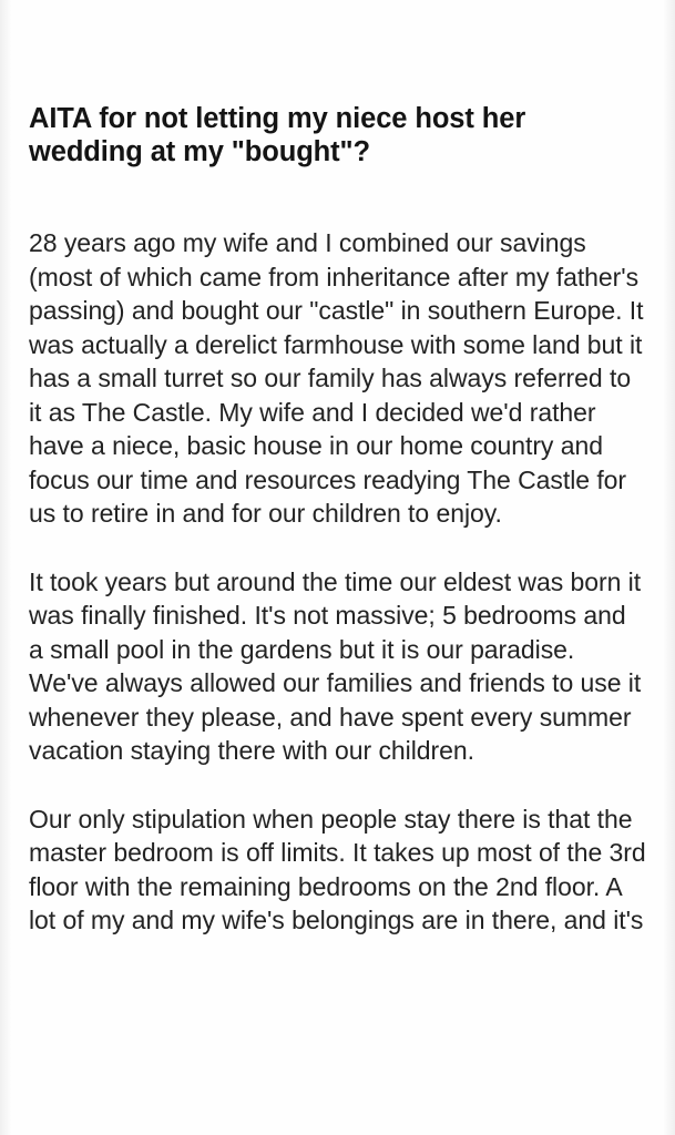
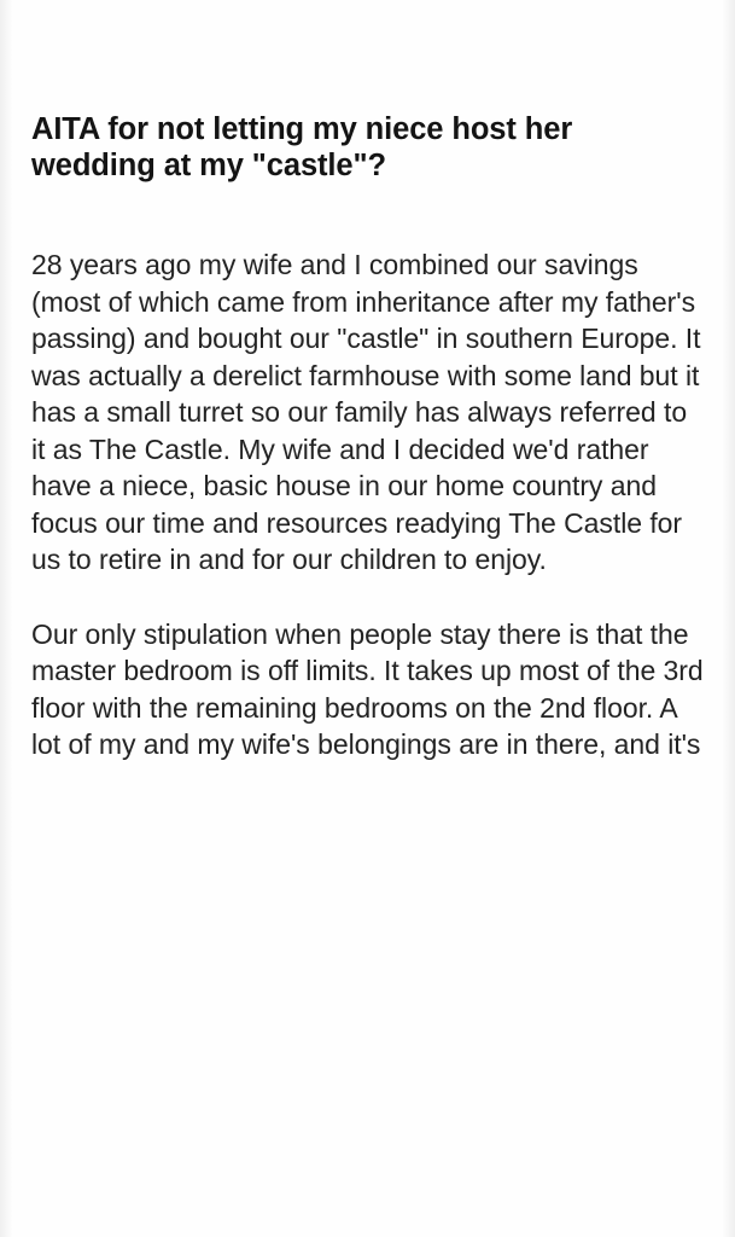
- AITA for not letting my niece host her wedding at my "bought"?
+ AITA for not letting my niece host her wedding at my "castle"?
  28 years ago my wife and I combined our savings (most of which came from inheritance after my father's passing) and bought our "castle" in southern Europe. It was actually a derelict farmhouse with some land but it has a small turret so our family has always referred to it as The Castle. My wife and I decided we'd rather have a niece, basic house in our home country and focus our time and resources readying The Castle for us to retire in and for our children to enjoy.
- It took years but around the time our eldest was born it was finally finished. It's not massive; 5 bedrooms and a small pool in the gardens but it is our paradise. We've always allowed our families and friends to use it whenever they please, and have spent every summer vacation staying there with our children.
  Our only stipulation when people stay there is that the master bedroom is off limits. It takes up most of the 3rd floor with the remaining bedrooms on the 2nd floor. A lot of my and my wife's belongings are in there, and it's
